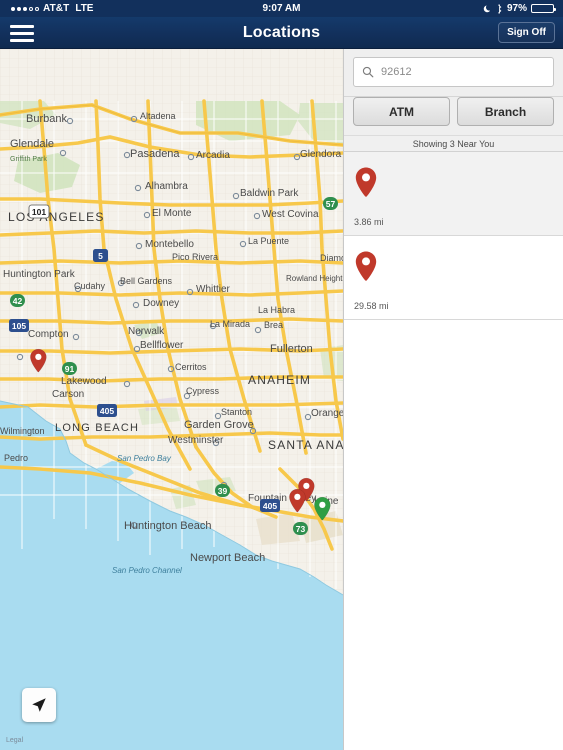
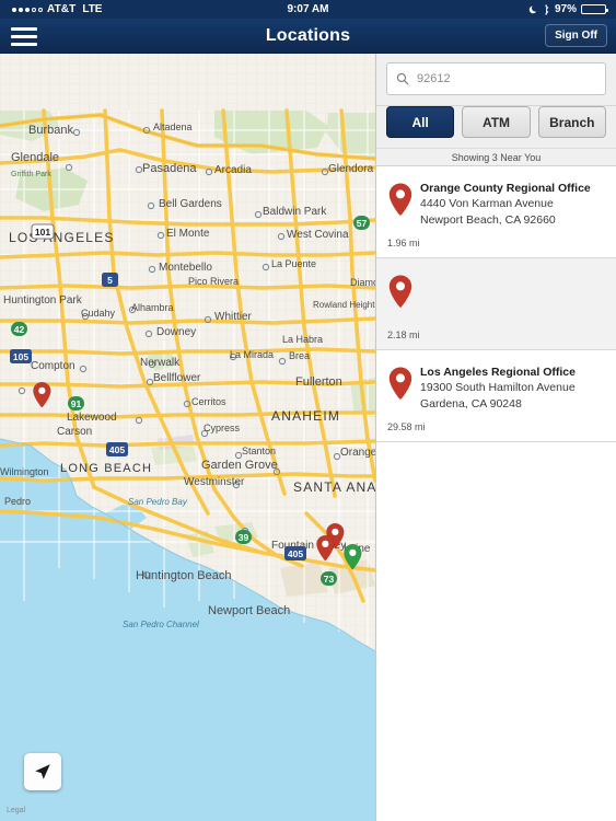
  AT&T
  LTE
  9:07 AM
  97%
  Locations
  Sign Off
  Burbank
  Altadena
  Glendale
  Pasadena
  Arcadia
  Glendora
- Alhambra
+ Bell Gardens
  Baldwin Park
  El Monte
  West Covina
  LONGELES
  Montebello
  La Puente
  Pico Rivera
  Huntington Park
- Bell Gardens
+ Alhambra
  Rowland Height
  Cudahy
  Whittier
  Downey
  La Habra
  La Mirada
  Brea
  Compton
  Norwalk
  Bellflower
  Fullerton
  Cerritos
  Lakewood
  Carson
  ANAHEIM
  Cypress
  Stanton
  Orange
  Garden Grove
  LONG BEACH
  Wilmington
  Westminster
  SANTA ANA
  Pedro
  San Pedro Bay
  Huntington Beach
  Newport Beach
  San Pedro Channel
  101
  5
  42
  105
  91
  405
  57
  39
  405
  73
  92612
+ All
  ATM
  Branch
  Showing 3 Near You
+ Orange County Regional Office
+ 4440 Von Karman Avenue
+ Newport Beach, CA 92660
+ 1.96 mi
- 3.86 mi
+ 2.18 mi
+ Los Angeles Regional Office
+ 19300 South Hamilton Avenue
+ Gardena, CA 90248
  29.58 mi
